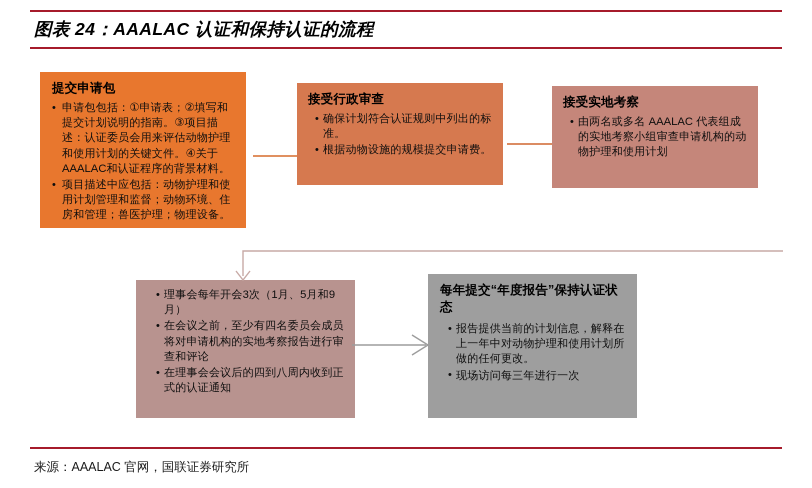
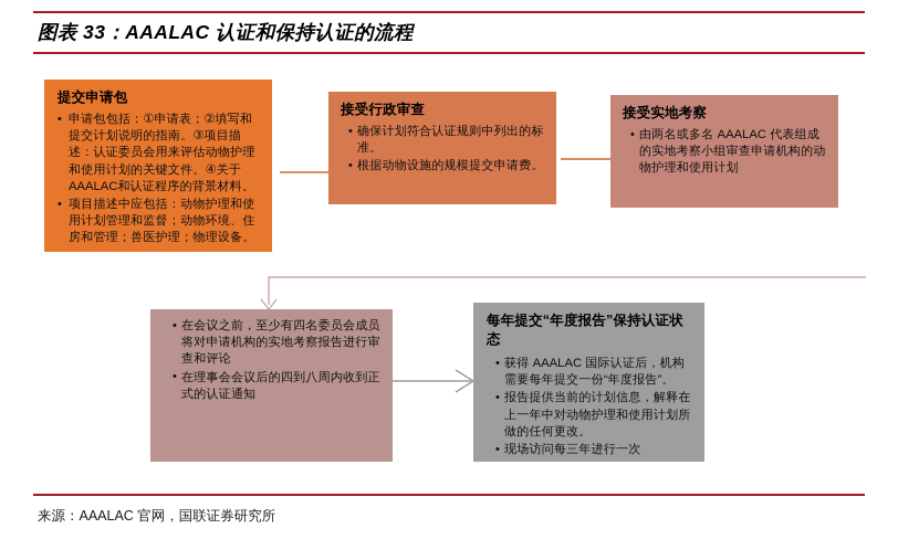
- 图表 24：AAALAC 认证和保持认证的流程
+ 图表 33：AAALAC 认证和保持认证的流程
  提交申请包
  申请包包括：①申请表；②填写和提交计划说明的指南。③项目描述：认证委员会用来评估动物护理和使用计划的关键文件。④关于AAALAC和认证程序的背景材料。
  项目描述中应包括：动物护理和使用计划管理和监督；动物环境、住房和管理；兽医护理；物理设备。
  接受行政审查
  确保计划符合认证规则中列出的标准。
  根据动物设施的规模提交申请费。
  接受实地考察
  由两名或多名 AAALAC 代表组成的实地考察小组审查申请机构的动物护理和使用计划
- 理事会每年开会3次（1月、5月和9月）
  在会议之前，至少有四名委员会成员将对申请机构的实地考察报告进行审查和评论
  在理事会会议后的四到八周内收到正式的认证通知
  每年提交“年度报告”保持认证状态
+ 获得 AAALAC 国际认证后，机构需要每年提交一份“年度报告”。
  报告提供当前的计划信息，解释在上一年中对动物护理和使用计划所做的任何更改。
  现场访问每三年进行一次
  来源：AAALAC 官网，国联证券研究所
